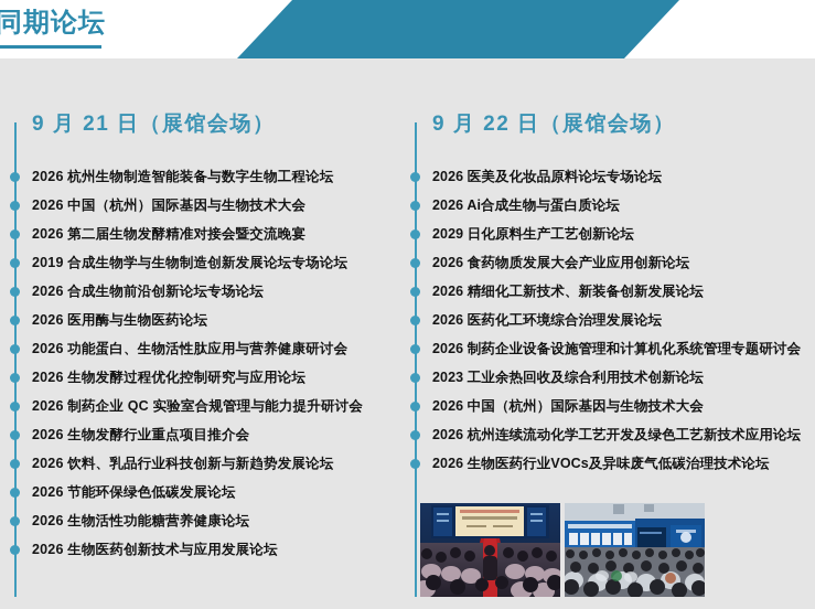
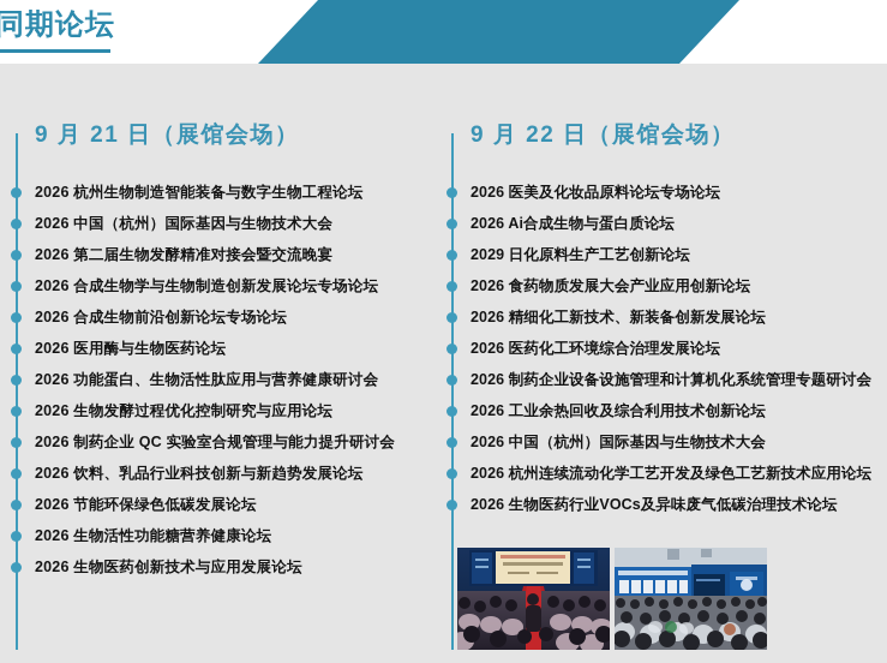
  同期论坛
  9 月 21 日（展馆会场）
  2026 杭州生物制造智能装备与数字生物工程论坛
  2026 中国（杭州）国际基因与生物技术大会
  2026 第二届生物发酵精准对接会暨交流晚宴
- 2019 合成生物学与生物制造创新发展论坛专场论坛
+ 2026 合成生物学与生物制造创新发展论坛专场论坛
  2026 合成生物前沿创新论坛专场论坛
  2026 医用酶与生物医药论坛
  2026 功能蛋白、生物活性肽应用与营养健康研讨会
  2026 生物发酵过程优化控制研究与应用论坛
  2026 制药企业 QC 实验室合规管理与能力提升研讨会
- 2026 生物发酵行业重点项目推介会
  2026 饮料、乳品行业科技创新与新趋势发展论坛
  2026 节能环保绿色低碳发展论坛
  2026 生物活性功能糖营养健康论坛
  2026 生物医药创新技术与应用发展论坛
  9 月 22 日（展馆会场）
  2026 医美及化妆品原料论坛专场论坛
  2026 Ai合成生物与蛋白质论坛
  2029 日化原料生产工艺创新论坛
  2026 食药物质发展大会产业应用创新论坛
  2026 精细化工新技术、新装备创新发展论坛
  2026 医药化工环境综合治理发展论坛
  2026 制药企业设备设施管理和计算机化系统管理专题研讨会
- 2023 工业余热回收及综合利用技术创新论坛
+ 2026 工业余热回收及综合利用技术创新论坛
  2026 中国（杭州）国际基因与生物技术大会
  2026 杭州连续流动化学工艺开发及绿色工艺新技术应用论坛
  2026 生物医药行业VOCs及异味废气低碳治理技术论坛
